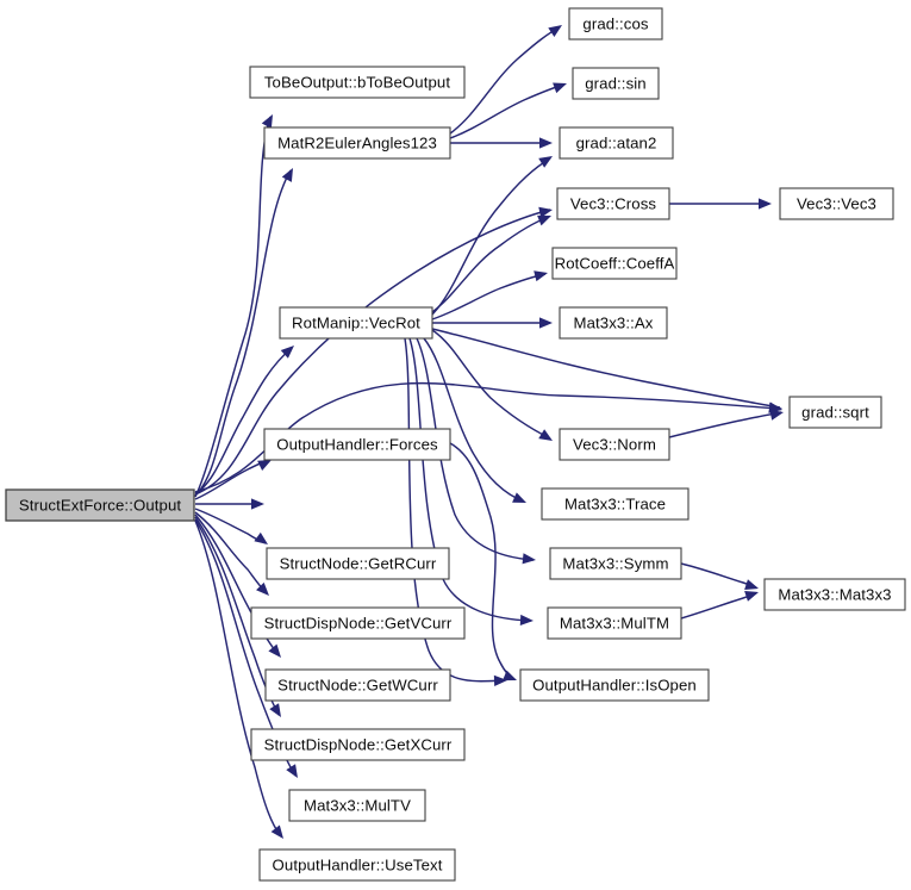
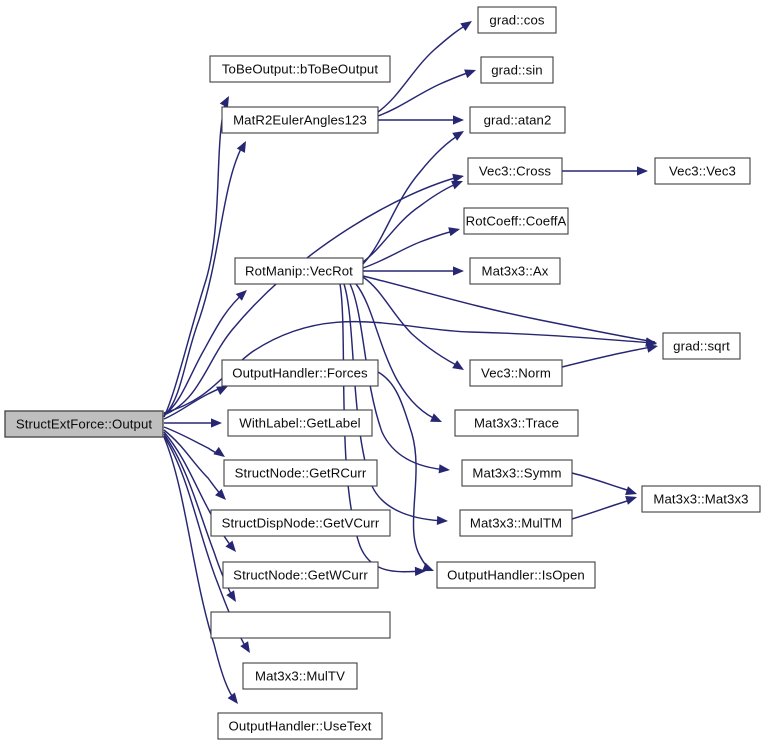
  StructExtForce::Output
  ToBeOutput::bToBeOutput
  MatR2EulerAngles123
  RotManip::VecRot
  OutputHandler::Forces
+ WithLabel::GetLabel
  StructNode::GetRCurr
  StructDispNode::GetVCurr
  StructNode::GetWCurr
- StructDispNode::GetXCurr
  Mat3x3::MulTV
  OutputHandler::UseText
  grad::cos
  grad::sin
  grad::atan2
  Vec3::Cross
  RotCoeff::CoeffA
  Mat3x3::Ax
  Vec3::Norm
  Mat3x3::Trace
  Mat3x3::Symm
  Mat3x3::MulTM
  OutputHandler::IsOpen
  Vec3::Vec3
  grad::sqrt
  Mat3x3::Mat3x3
